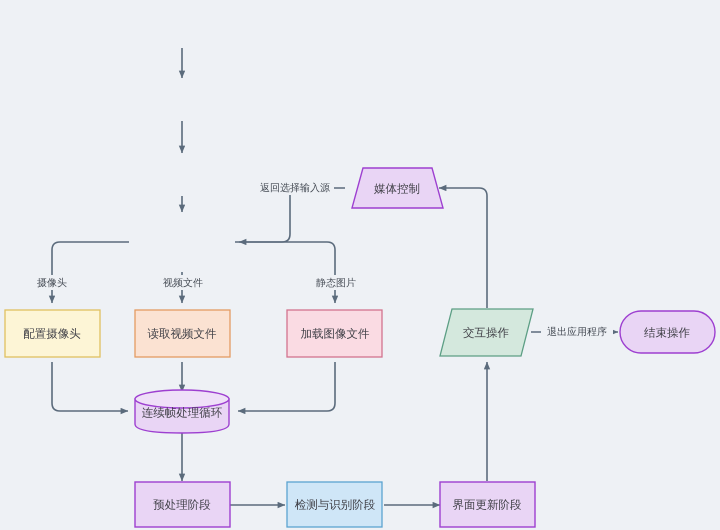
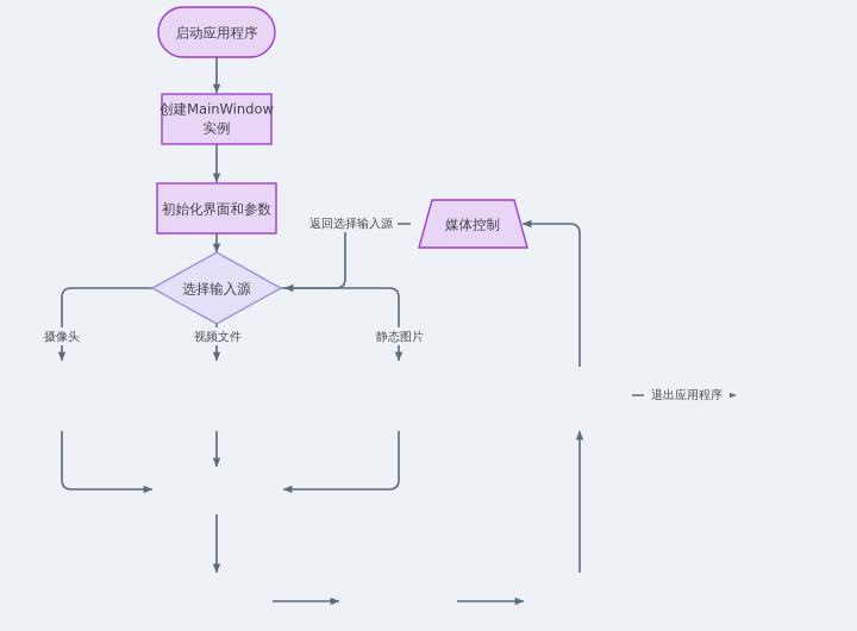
  返回选择输入源
  摄像头
  视频文件
  静态图片
  退出应用程序
+ 启动应用程序
+ 创建MainWindow
+ 实例
+ 初始化界面和参数
+ 选择输入源
  媒体控制
- 配置摄像头
- 读取视频文件
- 加载图像文件
- 连续帧处理循环
- 交互操作
- 结束操作
- 预处理阶段
- 检测与识别阶段
- 界面更新阶段
